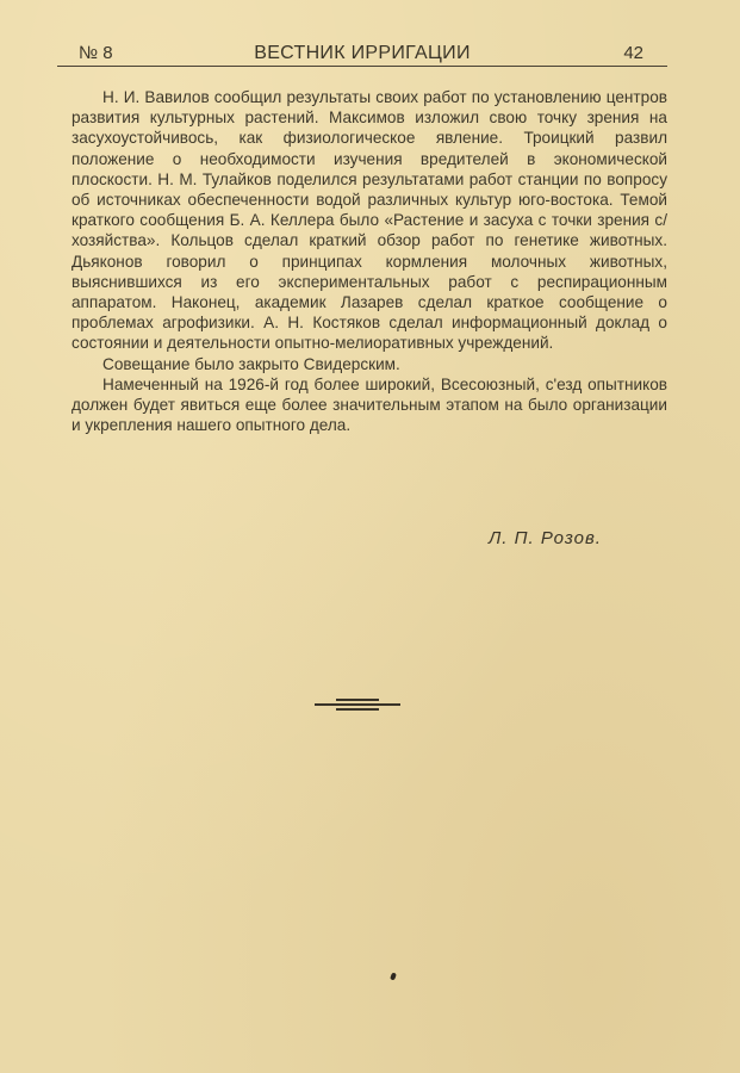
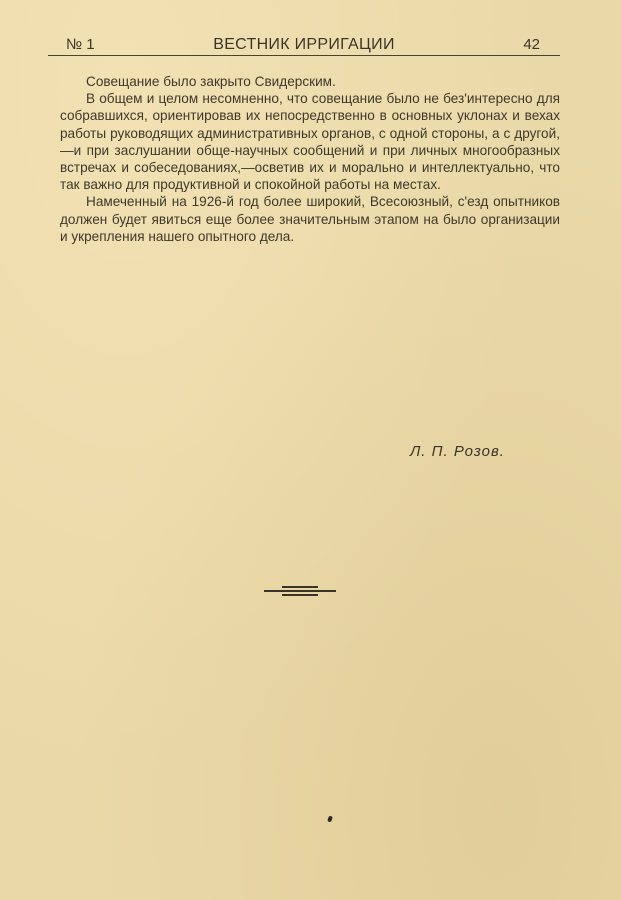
- № 8
+ № 1
  ВЕСТНИК ИРРИГАЦИИ
  42
- Н. И. Вавилов сообщил результаты своих работ по установлению центров развития культурных растений. Максимов изложил свою точку зрения на засухоустойчивось, как физиологическое явление. Троицкий развил положение о необходимости изучения вредителей в экономической плоскости. Н. М. Тулайков поделился результатами работ станции по вопросу об источниках обеспеченности водой различных культур юго-востока. Темой краткого сообщения Б. А. Келлера было «Растение и засуха с точки зрения с/хозяйства». Кольцов сделал краткий обзор работ по генетике животных. Дьяконов говорил о принципах кормления молочных животных, выяснившихся из его экспериментальных работ с респирационным аппаратом. Наконец, академик Лазарев сделал краткое сообщение о проблемах агрофизики. А. Н. Костяков сделал информационный доклад о состоянии и деятельности опытно-мелиоративных учреждений.
  Совещание было закрыто Свидерским.
+ В общем и целом несомненно, что совещание было не без'интересно для собравшихся, ориентировав их непосредственно в основных уклонах и вехах работы руководящих административных органов, с одной стороны, а с другой,—и при заслушании обще-научных сообщений и при личных многообразных встречах и собеседованиях,—осветив их и морально и интеллектуально, что так важно для продуктивной и спокойной работы на местах.
  Намеченный на 1926-й год более широкий, Всесоюзный, с'езд опытников должен будет явиться еще более значительным этапом на было организации и укрепления нашего опытного дела.
  Л. П. Розов.
